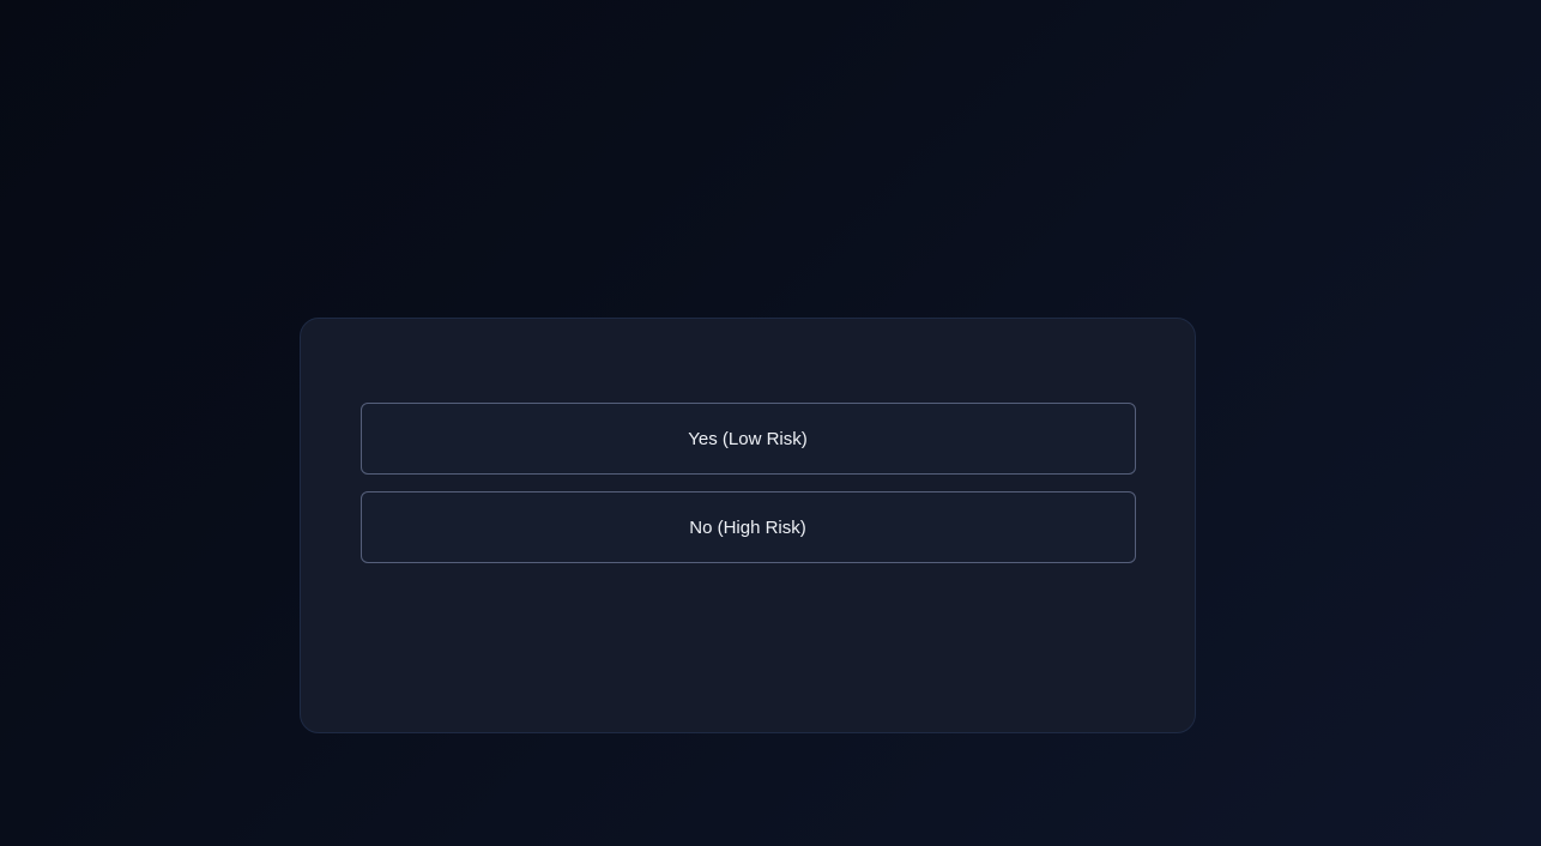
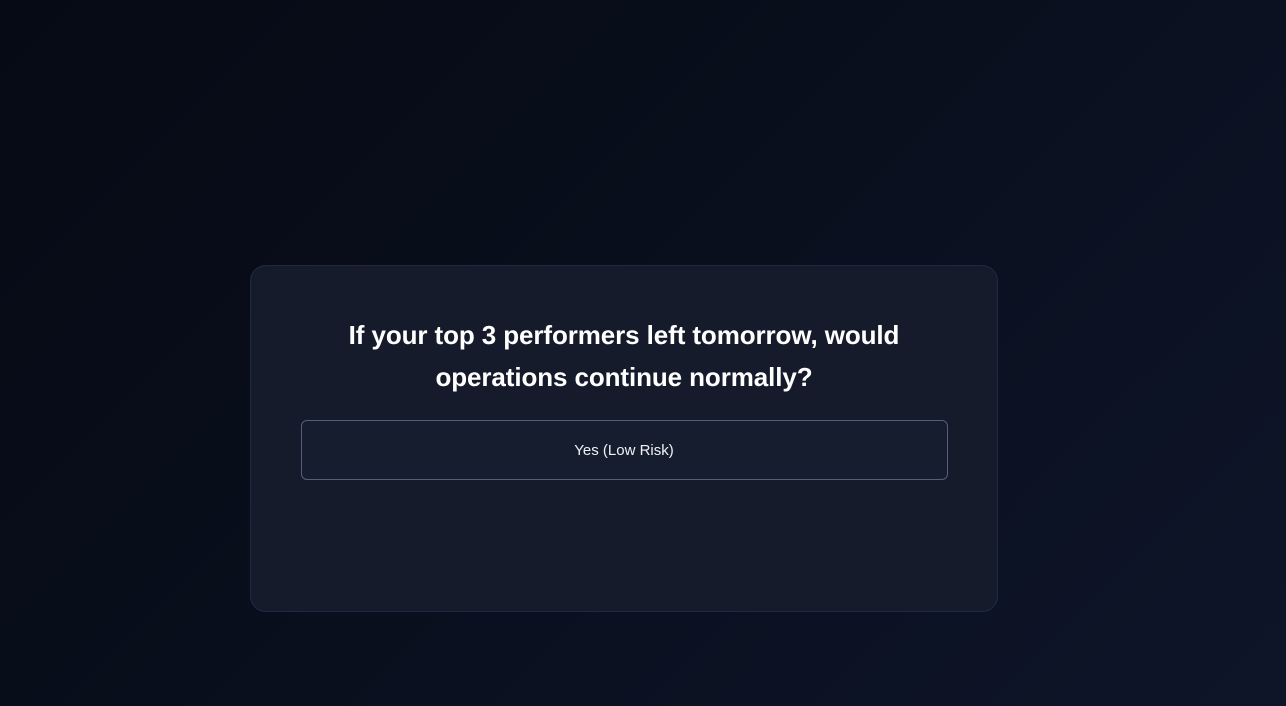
+ If your top 3 performers left tomorrow, would operations continue normally?
  Yes (Low Risk)
- No (High Risk)
